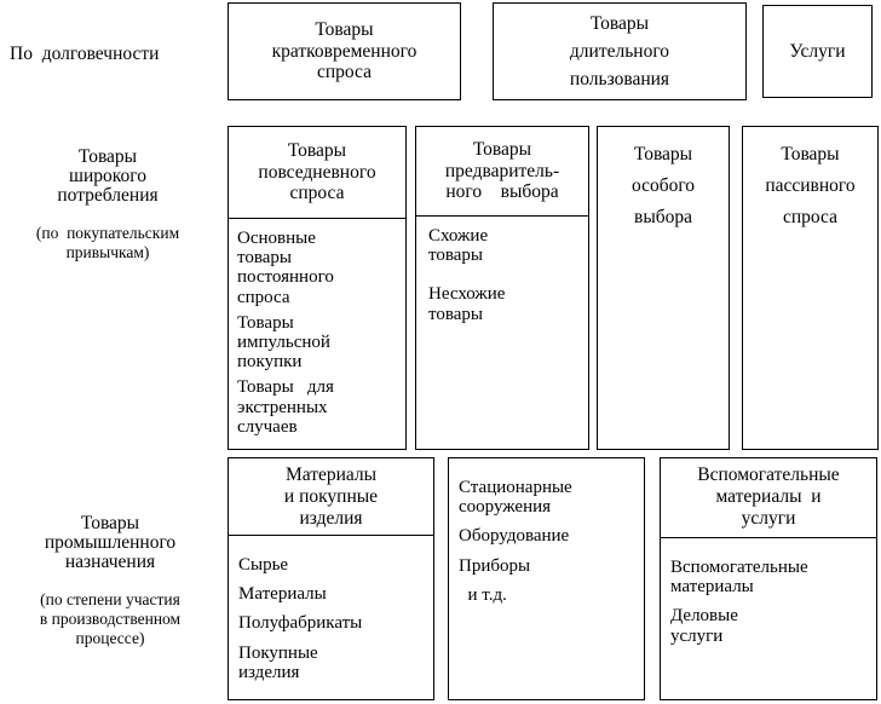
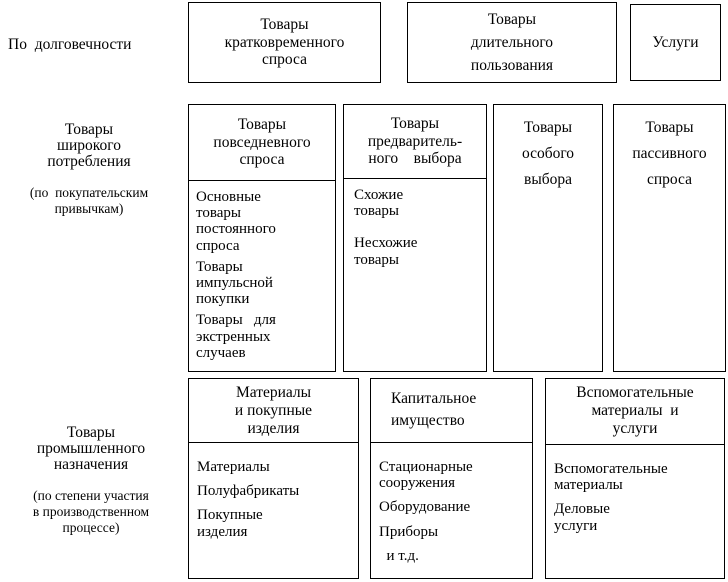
  По долговечности
  Товары
  кратковременного
  спроса
  Товары
  длительного
  пользования
  Услуги
  Товары
  широкого
  потребления
  (по покупательским
  привычкам)
  Товары
  повседневного
  спроса
  Основные
  товары
  постоянного
  спроса
  Товары
  импульсной
  покупки
  Товары для
  экстренных
  случаев
  Товары
  предваритель-
  ного выбора
  Схожие
  товары
  Несхожие
  товары
  Товары
  особого
  выбора
  Товары
  пассивного
  спроса
  Товары
  промышленного
  назначения
  (по степени участия
  в производственном
  процессе)
  Материалы
  и покупные
  изделия
- Сырье
  Материалы
  Полуфабрикаты
  Покупные
  изделия
+ Капитальное
+ имущество
  Стационарные
  сооружения
  Оборудование
  Приборы
  и т.д.
  Вспомогательные
  материалы и
  услуги
  Вспомогательные
  материалы
  Деловые
  услуги
